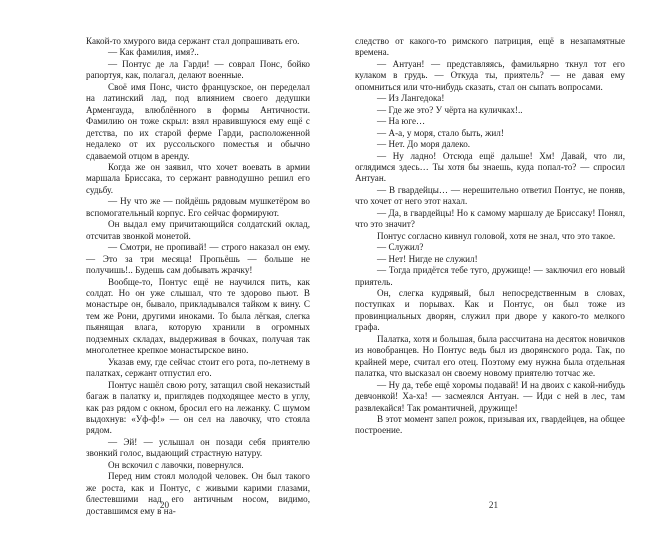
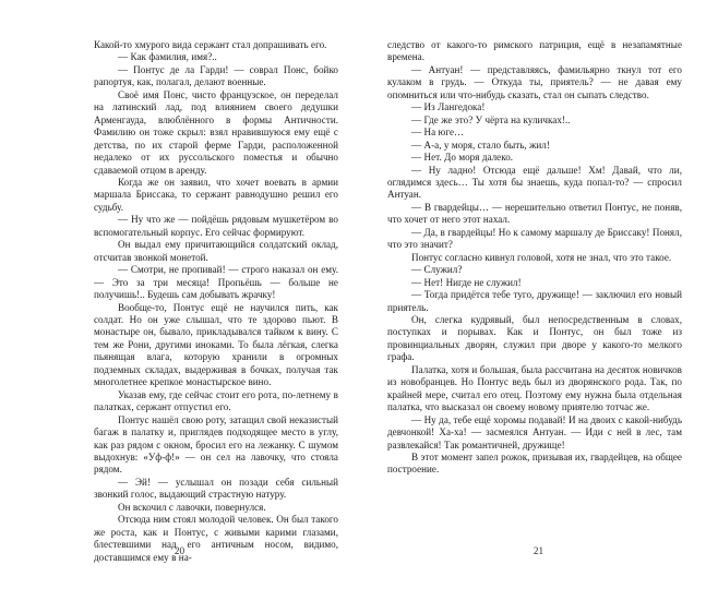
  Какой-то хмурого вида сержант стал допрашивать его.
  — Как фамилия, имя?..
  — Понтус де ла Гарди! — соврал Понс, бойко рапортуя, как, полагал, делают военные.
  Своё имя Понс, чисто французское, он переделал на латинский лад, под влиянием своего дедушки Арменгауда, влюблённого в формы Античности. Фамилию он тоже скрыл: взял нравившуюся ему ещё с детства, по их старой ферме Гарди, расположенной недалеко от их руссольского поместья и обычно сдаваемой отцом в аренду.
  Когда же он заявил, что хочет воевать в армии маршала Бриссака, то сержант равнодушно решил его судьбу.
  — Ну что же — пойдёшь рядовым мушкетёром во вспомогательный корпус. Его сейчас формируют.
  Он выдал ему причитающийся солдатский оклад, отсчитав звонкой монетой.
  — Смотри, не пропивай! — строго наказал он ему. — Это за три месяца! Пропьёшь — больше не получишь!.. Будешь сам добывать жрачку!
  Вообще-то, Понтус ещё не научился пить, как солдат. Но он уже слышал, что те здорово пьют. В монастыре он, бывало, прикладывался тайком к вину. С тем же Рони, другими иноками. То была лёгкая, слегка пьянящая влага, которую хранили в огромных подземных складах, выдерживая в бочках, получая так многолетнее крепкое монастырское вино.
  Указав ему, где сейчас стоит его рота, по-летнему в палатках, сержант отпустил его.
  Понтус нашёл свою роту, затащил свой неказистый багаж в палатку и, приглядев подходящее место в углу, как раз рядом с окном, бросил его на лежанку. С шумом выдохнув: «Уф-ф!» — он сел на лавочку, что стояла рядом.
- — Эй! — услышал он позади себя приятелю звонкий голос, выдающий страстную натуру.
+ — Эй! — услышал он позади себя сильный звонкий голос, выдающий страстную натуру.
  Он вскочил с лавочки, повернулся.
- Перед ним стоял молодой человек. Он был такого же роста, как и Понтус, с живыми карими глазами, блестевшими над его античным носом, видимо, доставшимся ему в на-
+ Отсюда ним стоял молодой человек. Он был такого же роста, как и Понтус, с живыми карими глазами, блестевшими над его античным носом, видимо, доставшимся ему в на-
  20
  следство от какого-то римского патриция, ещё в незапамятные времена.
- — Антуан! — представляясь, фамильярно ткнул тот его кулаком в грудь. — Откуда ты, приятель? — не давая ему опомниться или что-нибудь сказать, стал он сыпать вопросами.
+ — Антуан! — представляясь, фамильярно ткнул тот его кулаком в грудь. — Откуда ты, приятель? — не давая ему опомниться или что-нибудь сказать, стал он сыпать следство.
  — Из Лангедока!
  — Где же это? У чёрта на куличках!..
  — На юге…
  — А-а, у моря, стало быть, жил!
  — Нет. До моря далеко.
  — Ну ладно! Отсюда ещё дальше! Хм! Давай, что ли, оглядимся здесь… Ты хотя бы знаешь, куда попал-то? — спросил Антуан.
  — В гвардейцы… — нерешительно ответил Понтус, не поняв, что хочет от него этот нахал.
  — Да, в гвардейцы! Но к самому маршалу де Бриссаку! Понял, что это значит?
  Понтус согласно кивнул головой, хотя не знал, что это такое.
  — Служил?
  — Нет! Нигде не служил!
  — Тогда придётся тебе туго, дружище! — заключил его новый приятель.
  Он, слегка кудрявый, был непосредственным в словах, поступках и порывах. Как и Понтус, он был тоже из провинциальных дворян, служил при дворе у какого-то мелкого графа.
  Палатка, хотя и большая, была рассчитана на десяток новичков из новобранцев. Но Понтус ведь был из дворянского рода. Так, по крайней мере, считал его отец. Поэтому ему нужна была отдельная палатка, что высказал он своему новому приятелю тотчас же.
  — Ну да, тебе ещё хоромы подавай! И на двоих с какой-нибудь девчонкой! Ха-ха! — засмеялся Антуан. — Иди с ней в лес, там развлекайся! Так романтичней, дружище!
  В этот момент запел рожок, призывая их, гвардейцев, на общее построение.
  21
